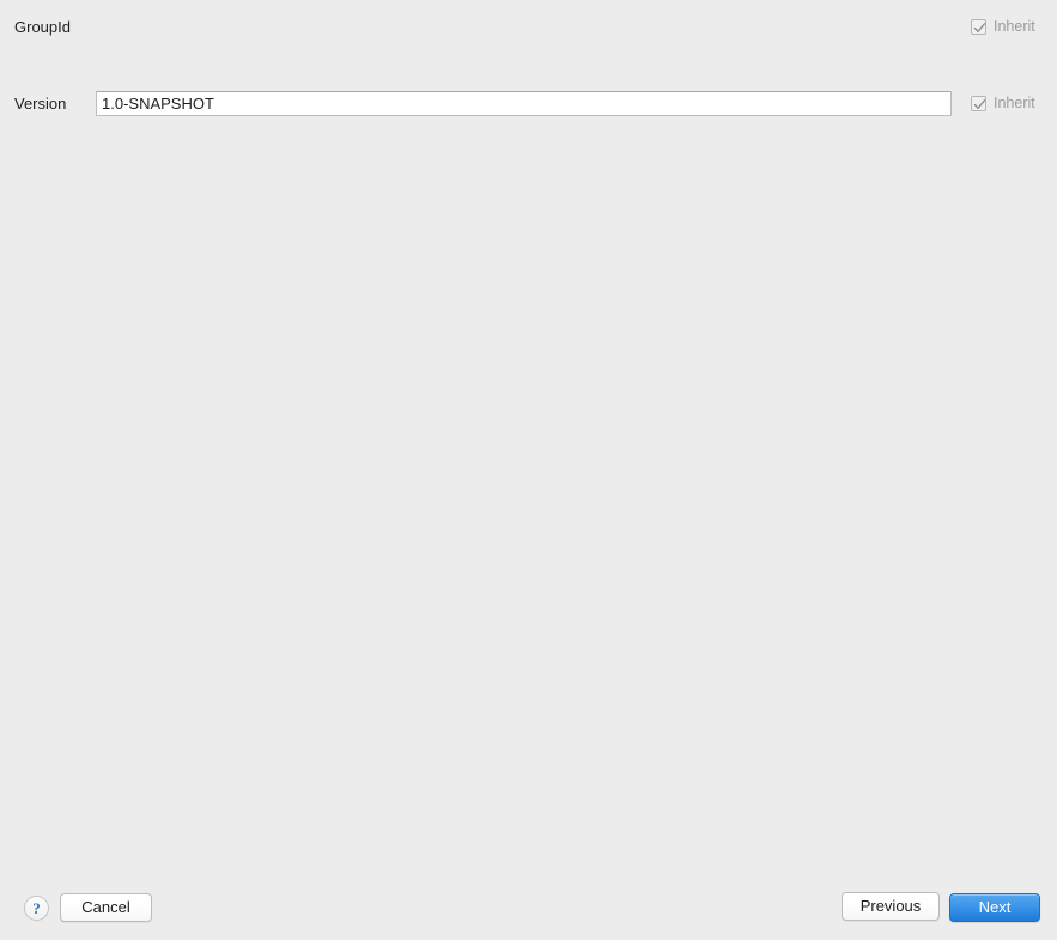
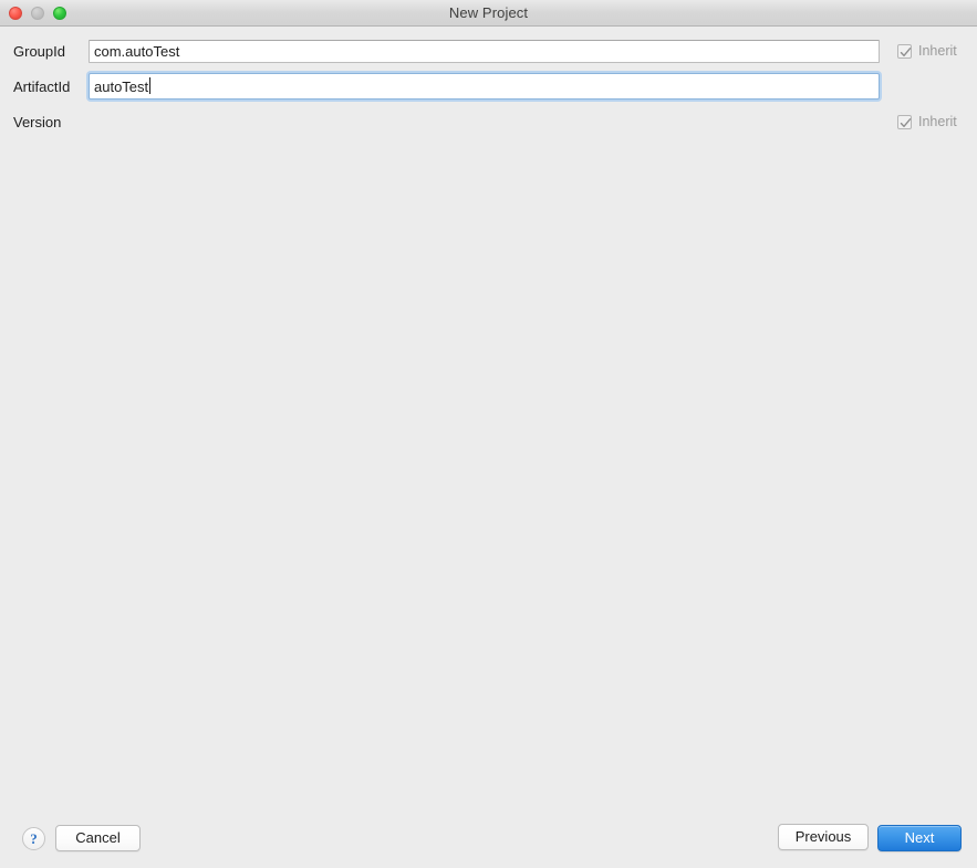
+ New Project
  GroupId
+ com.autoTest
  Inherit
+ ArtifactId
+ autoTest
  Version
- 1.0-SNAPSHOT
  Inherit
  ?
  Cancel
  Previous
  Next
